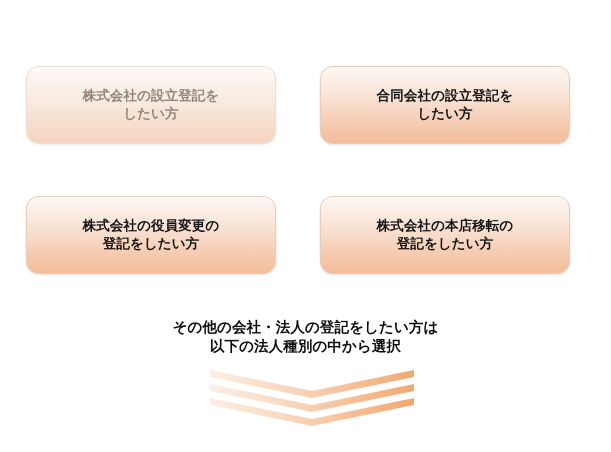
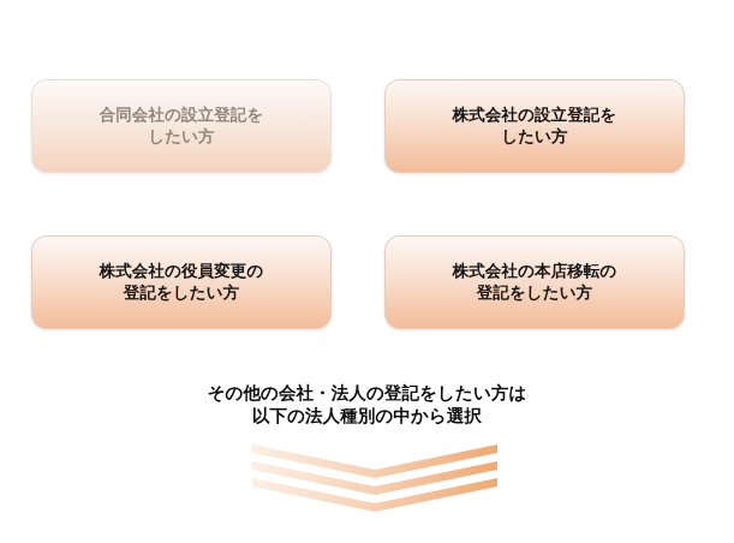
- 株式会社の設立登記を
+ 合同会社の設立登記を
  したい方
- 合同会社の設立登記を
+ 株式会社の設立登記を
  したい方
  株式会社の役員変更の
  登記をしたい方
  株式会社の本店移転の
  登記をしたい方
  その他の会社・法人の登記をしたい方は
  以下の法人種別の中から選択
